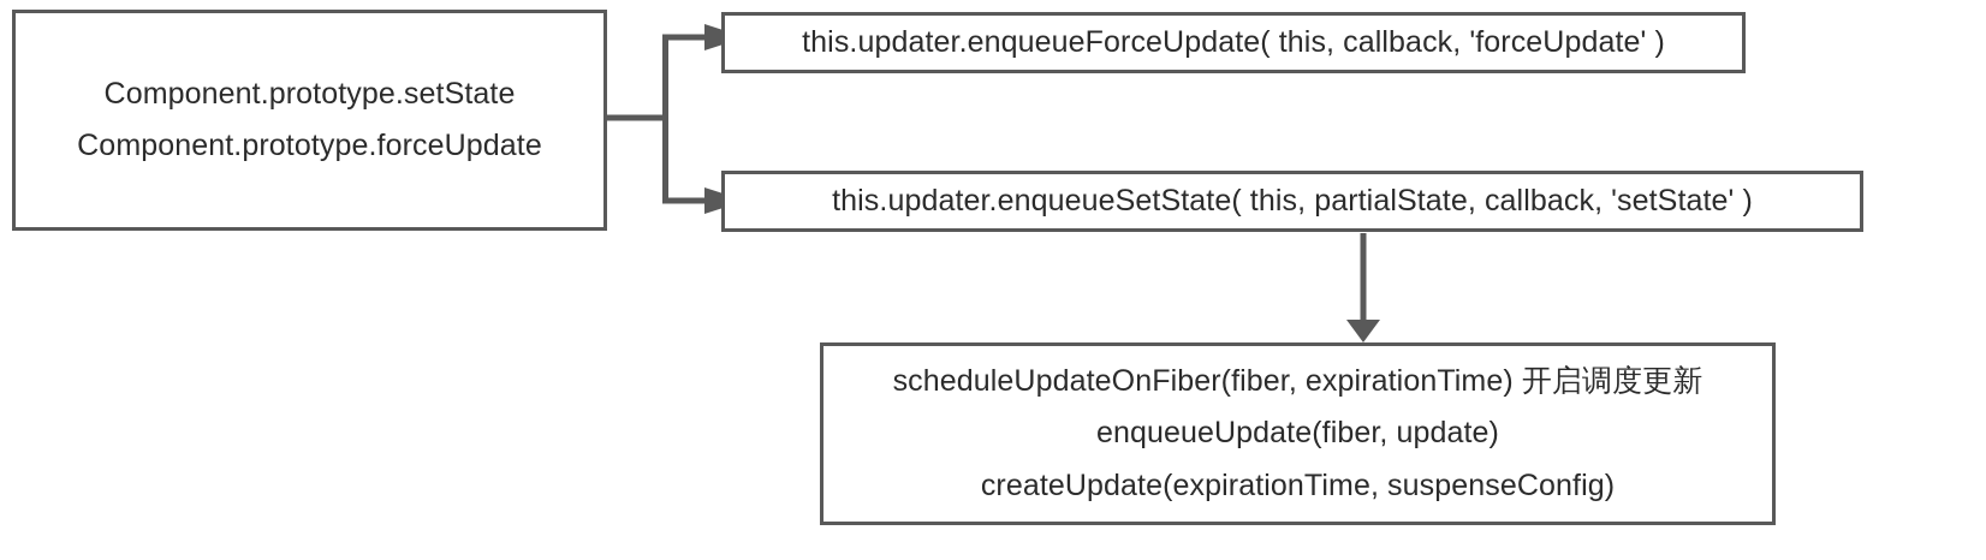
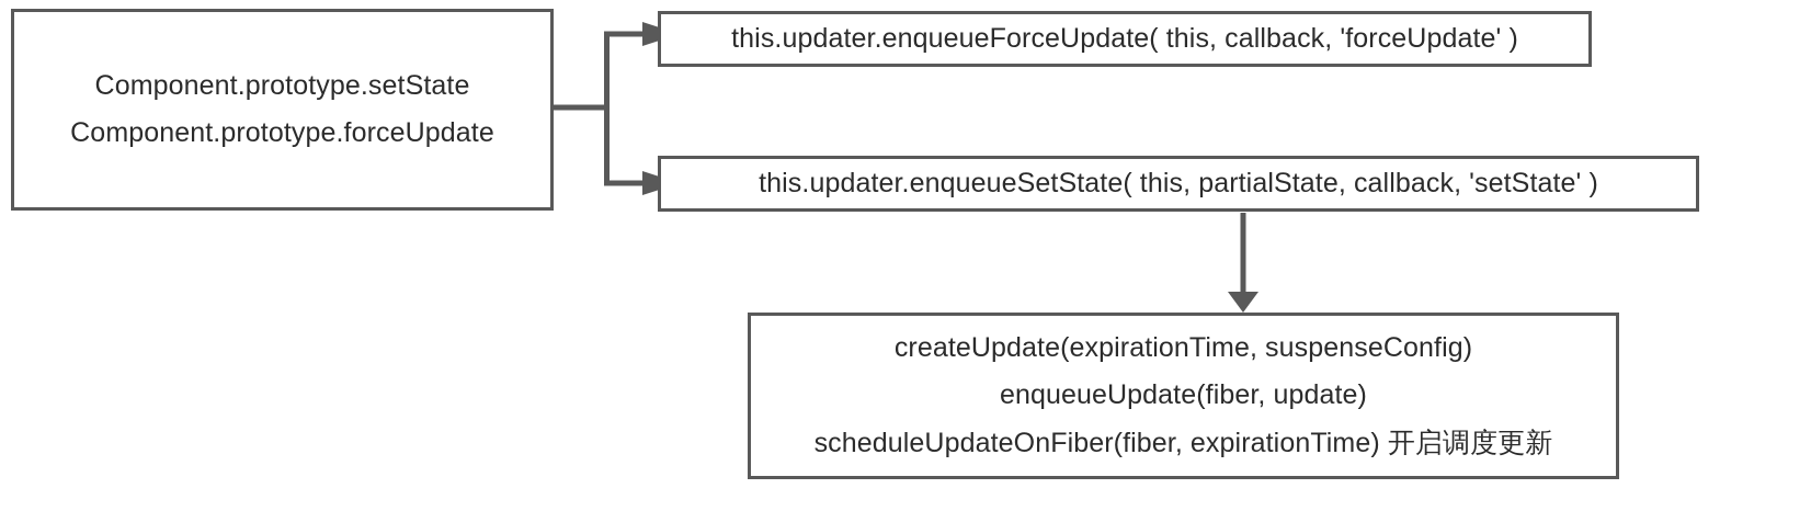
  Component.prototype.setState
  Component.prototype.forceUpdate
  this.updater.enqueueForceUpdate( this, callback, 'forceUpdate' )
  this.updater.enqueueSetState( this, partialState, callback, 'setState' )
- scheduleUpdateOnFiber(fiber, expirationTime) 开启调度更新
+ createUpdate(expirationTime, suspenseConfig)
  enqueueUpdate(fiber, update)
- createUpdate(expirationTime, suspenseConfig)
+ scheduleUpdateOnFiber(fiber, expirationTime) 开启调度更新
